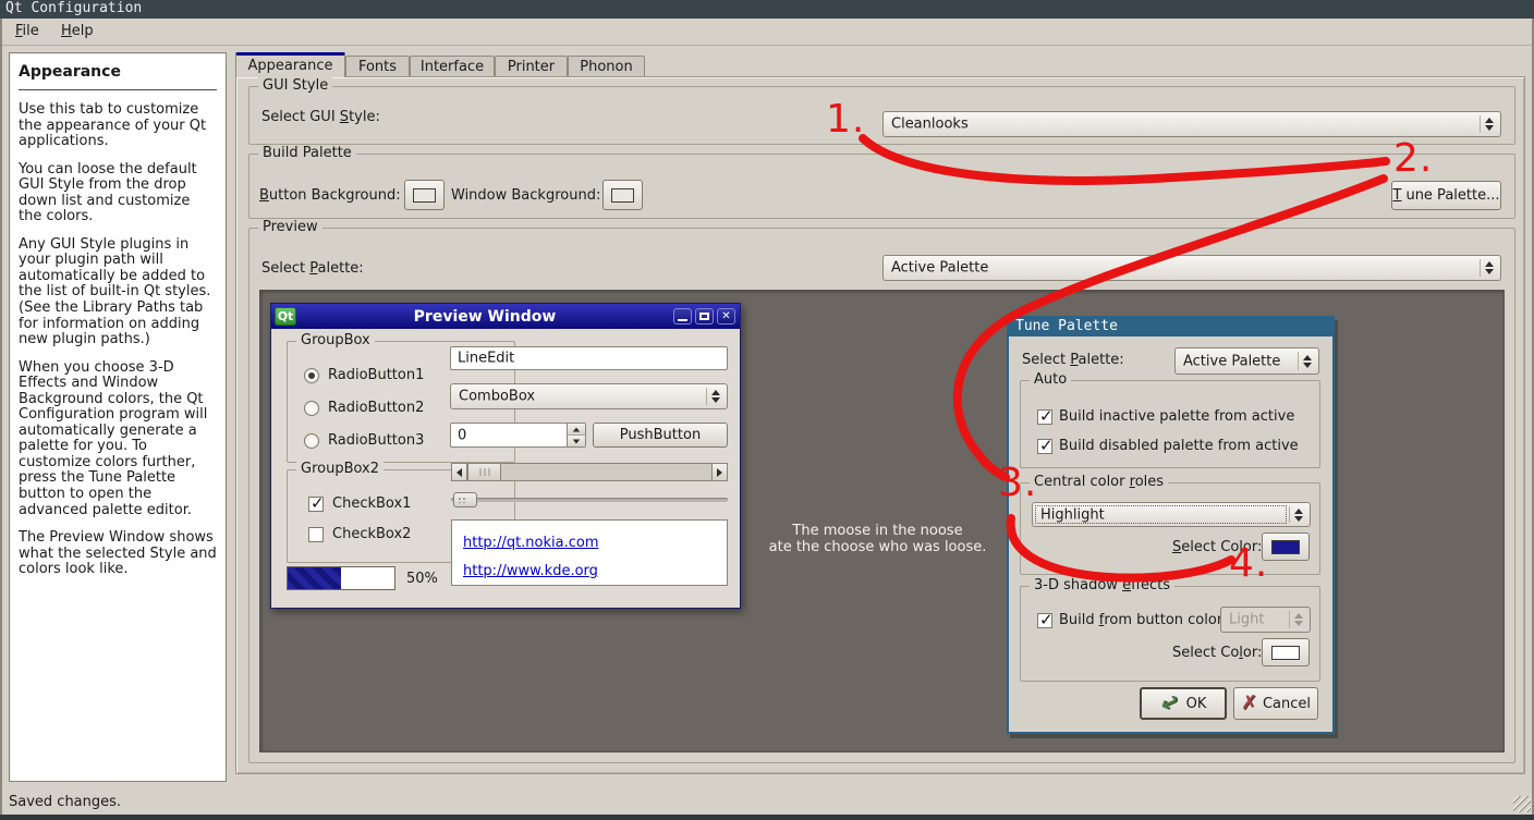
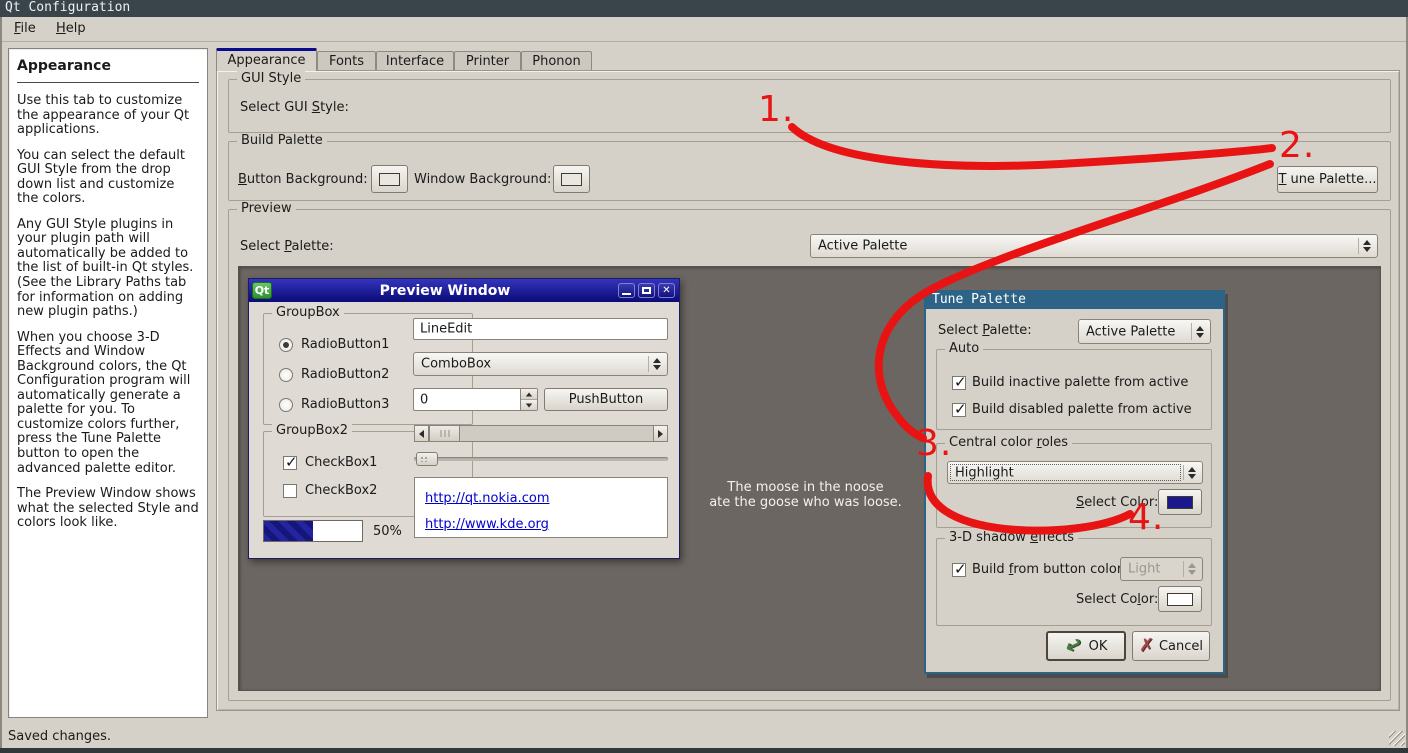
  Qt Configuration
  File
  Help
  Appearance
  Use this tab to customize the appearance of your Qt applications.
- You can loose the default GUI Style from the drop down list and customize the colors.
+ You can select the default GUI Style from the drop down list and customize the colors.
  Any GUI Style plugins in your plugin path will automatically be added to the list of built-in Qt styles. (See the Library Paths tab for information on adding new plugin paths.)
  When you choose 3-D Effects and Window Background colors, the Qt Configuration program will automatically generate a palette for you. To customize colors further, press the Tune Palette button to open the advanced palette editor.
  The Preview Window shows what the selected Style and colors look like.
  Appearance
  Fonts
  Interface
  Printer
  Phonon
  GUI Style
  Select GUI Style:
- Cleanlooks
  Build Palette
  Button Background:
  Window Background:
  T
  une Palette...
  Preview
  Select Palette:
  Active Palette
  The moose in the noose
- ate the choose who was loose.
+ ate the goose who was loose.
  Qt
  Preview Window
  GroupBox
  RadioButton1
  RadioButton2
  RadioButton3
  GroupBox2
  CheckBox1
  CheckBox2
  50%
  LineEdit
  ComboBox
  0
  PushButton
  http://qt.nokia.com
  http://www.kde.org
  Tune Palette
  Select Palette:
  Active Palette
  Auto
  Build inactive palette from active
  Build disabled palette from active
  Central color roles
  Highlight
  Select Color
  3-D shadow effects
  Build from button colo
  Light
  Select Color
  OK
  Cancel
  Saved changes.
  1.
  2.
  3.
  4.
